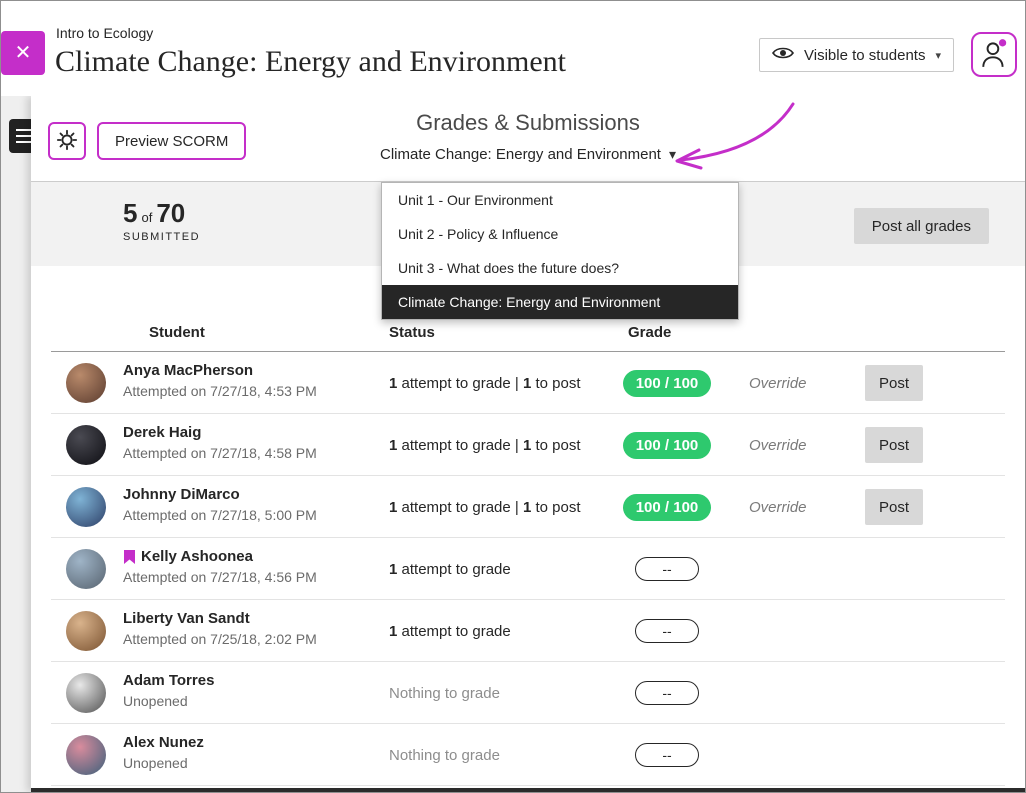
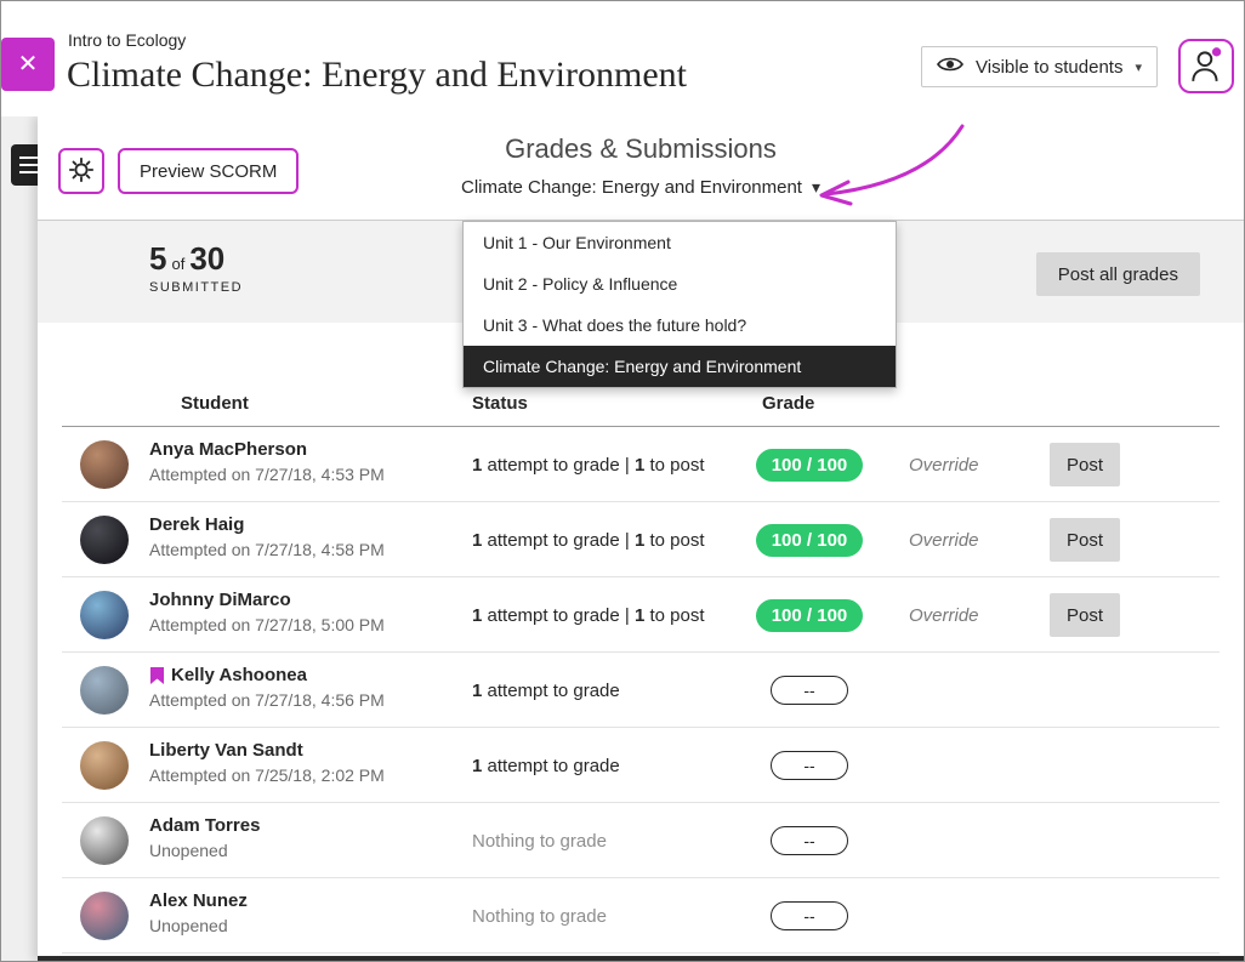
  Intro to Ecology
  Climate Change: Energy and Environment
  Visible to students
  ▾
  ✕
  Preview SCORM
  Grades & Submissions
  Climate Change: Energy and Environment
  ▾
- 5 of 70
+ 5 of 30
  SUBMITTED
  Post all grades
  Student
  Status
  Grade
  Anya MacPherson
  Attempted on 7/27/18, 4:53 PM
  1
  attempt to grade |
  1
  to post
  100 / 100
  Override
  Post
  Derek Haig
  Attempted on 7/27/18, 4:58 PM
  1
  attempt to grade |
  1
  to post
  100 / 100
  Override
  Post
  Johnny DiMarco
  Attempted on 7/27/18, 5:00 PM
  1
  attempt to grade |
  1
  to post
  100 / 100
  Override
  Post
  Kelly Ashoonea
  Attempted on 7/27/18, 4:56 PM
  1
  attempt to grade
  --
  Liberty Van Sandt
  Attempted on 7/25/18, 2:02 PM
  1
  attempt to grade
  --
  Adam Torres
  Unopened
  Nothing to grade
  --
  Alex Nunez
  Unopened
  Nothing to grade
  --
  Unit 1 - Our Environment
  Unit 2 - Policy & Influence
- Unit 3 - What does the future does?
+ Unit 3 - What does the future hold?
  Climate Change: Energy and Environment
